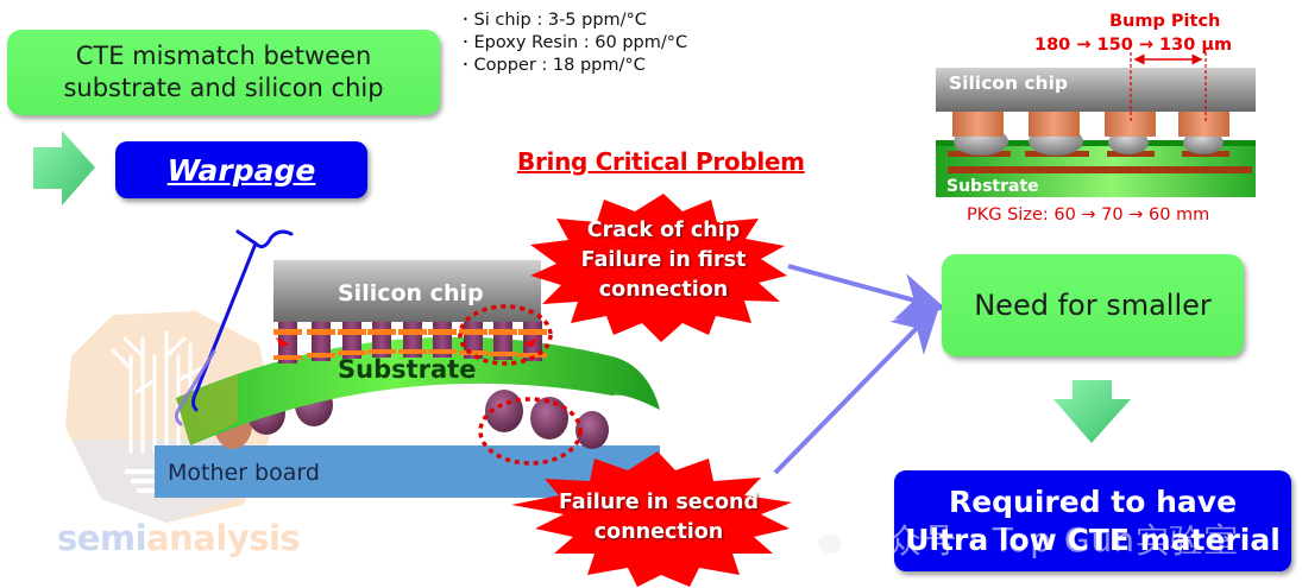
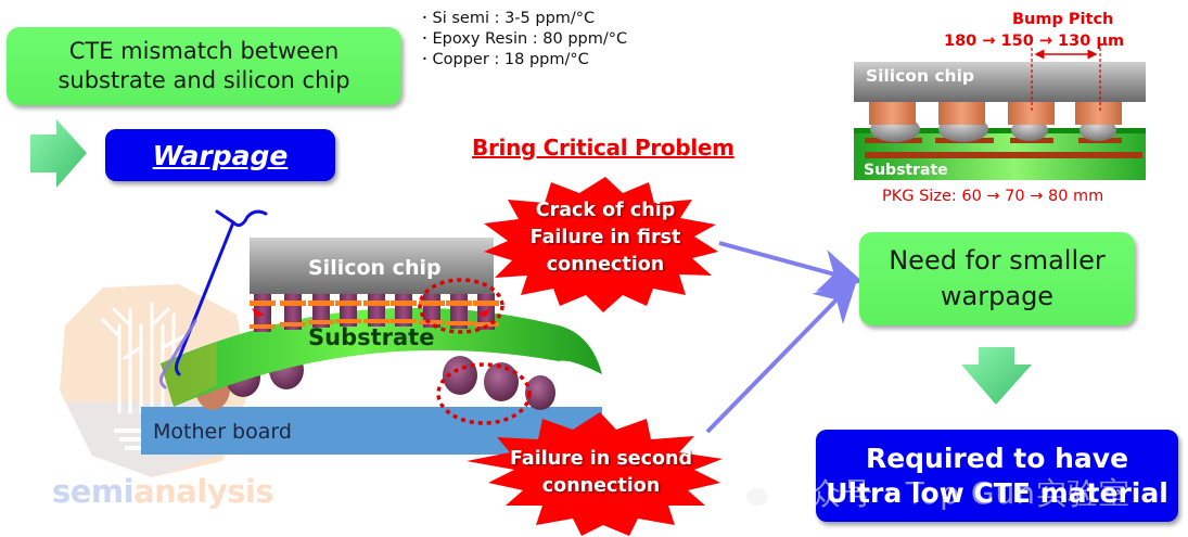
  CTE mismatch between
  substrate and silicon chip
  Warpage
- ・Si chip : 3-5 ppm/°C
+ ・Si semi : 3-5 ppm/°C
- ・Epoxy Resin : 60 ppm/°C
+ ・Epoxy Resin : 80 ppm/°C
  ・Copper : 18 ppm/°C
  Bring Critical Problem
  Bump Pitch
  180 → 150 → 130 µm
  Silicon chip
  Substrate
- PKG Size: 60 → 70 → 60 mm
+ PKG Size: 60 → 70 → 80 mm
  Silicon chip
  Substrate
  Mother board
  Crack of chip
  Failure in first
  connection
  Failure in second
  connection
  Need for smaller
+ warpage
  Required to have
  Ultra low CTE material
  semianalysis
  公众号 · Top Gun实验室
